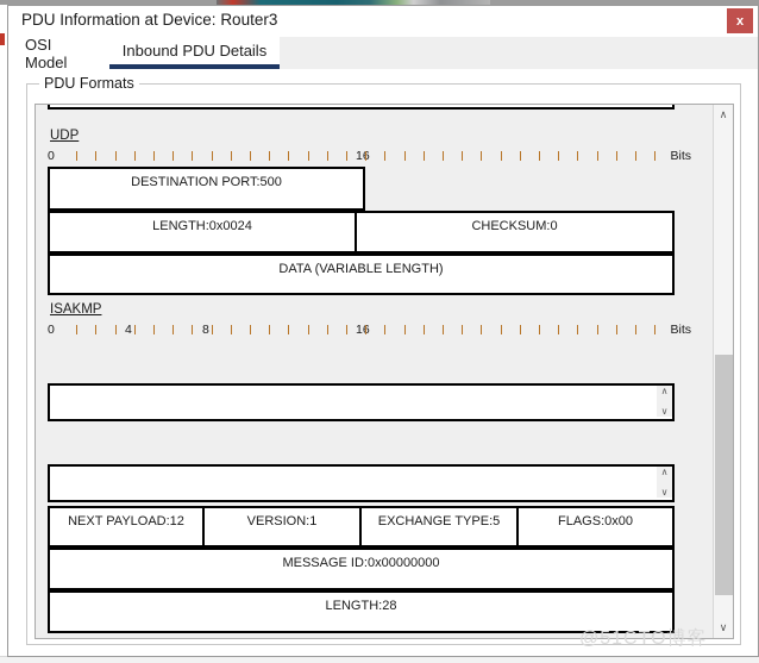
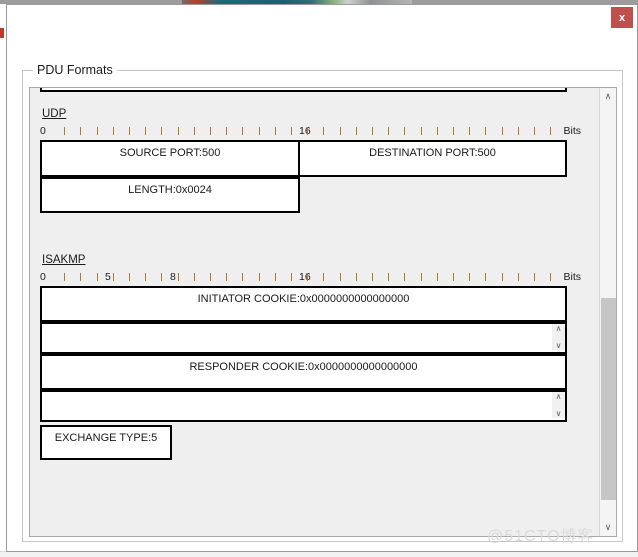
- PDU Information at Device: Router3
  x
- OSI Model
- Inbound PDU Details
  PDU Formats
  UDP
  0
  Bits
+ SOURCE PORT:500
  DESTINATION PORT:500
  LENGTH:0x0024
- CHECKSUM:0
- DATA (VARIABLE LENGTH)
  ISAKMP
  0
- 4
+ 5
  8
  Bits
+ INITIATOR COOKIE:0x0000000000000000
  ∧
  ∨
+ RESPONDER COOKIE:0x0000000000000000
  ∧
  ∨
- NEXT PAYLOAD:12
- VERSION:1
  EXCHANGE TYPE:5
- FLAGS:0x00
- MESSAGE ID:0x00000000
- LENGTH:28
  ∧
  ∨
  @51CTO博客
